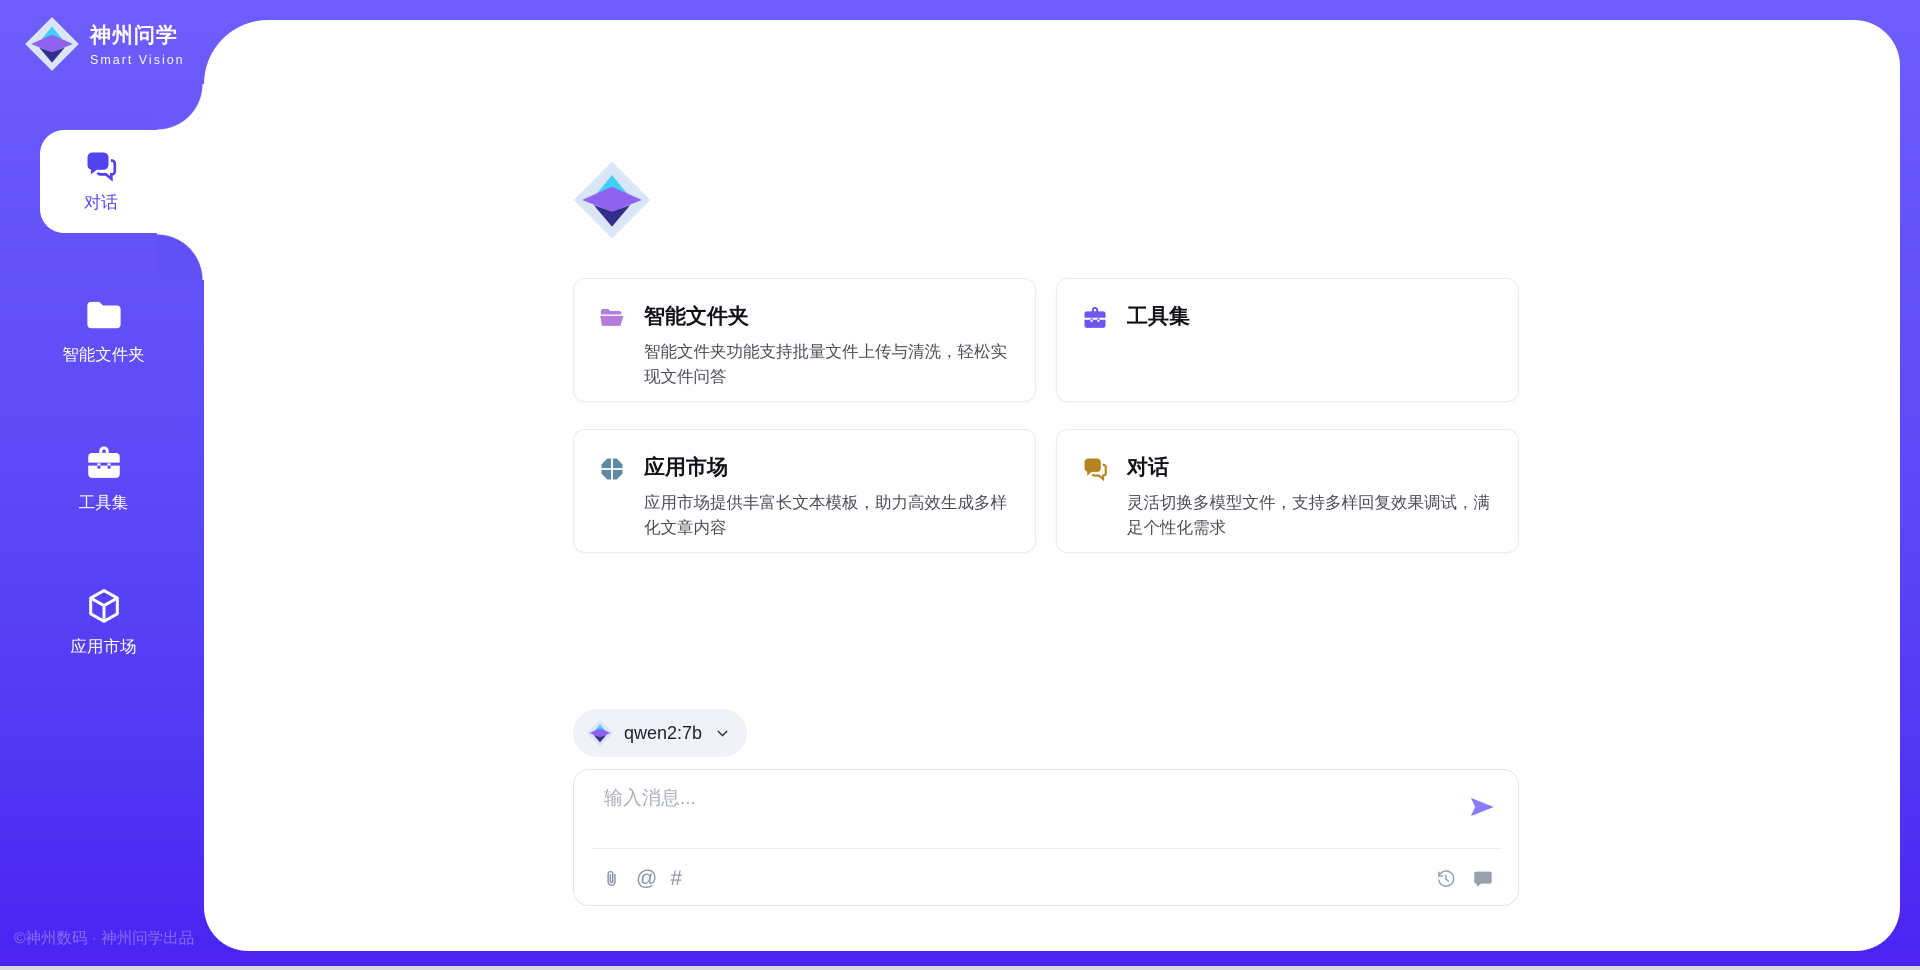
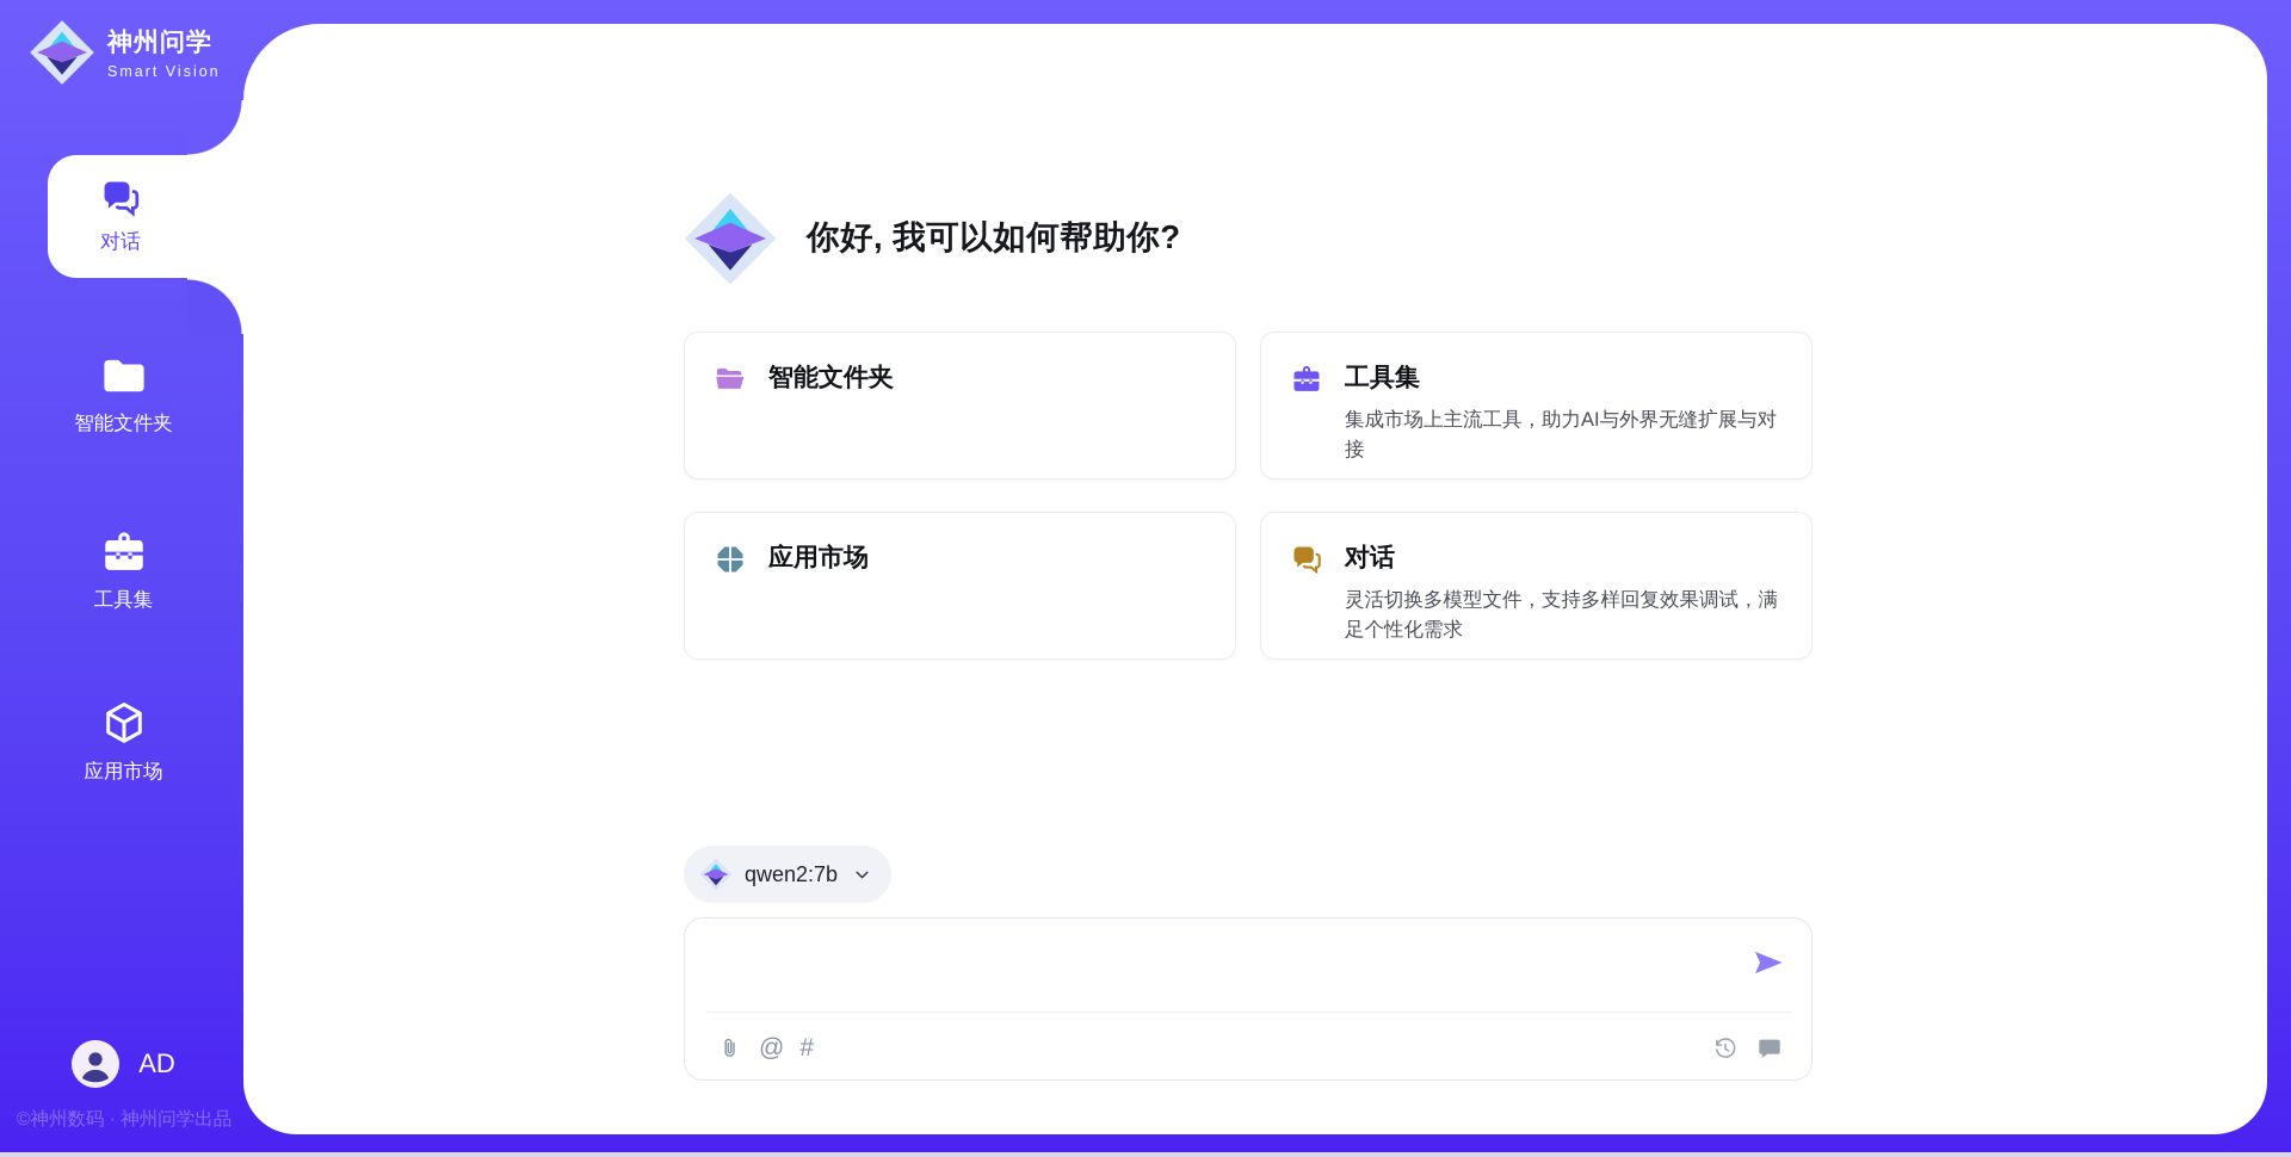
  神州问学
  Smart Vision
  对话
  智能文件夹
  工具集
  应用市场
+ AD
  ©神州数码 · 神州问学出品
+ 你好, 我可以如何帮助你?
  智能文件夹
- 智能文件夹功能支持批量文件上传与清洗，轻松实现文件问答
  工具集
+ 集成市场上主流工具，助力AI与外界无缝扩展与对接
  应用市场
- 应用市场提供丰富长文本模板，助力高效生成多样化文章内容
  对话
  灵活切换多模型文件，支持多样回复效果调试，满足个性化需求
  qwen2:7b
- 输入消息...
  @
  #
